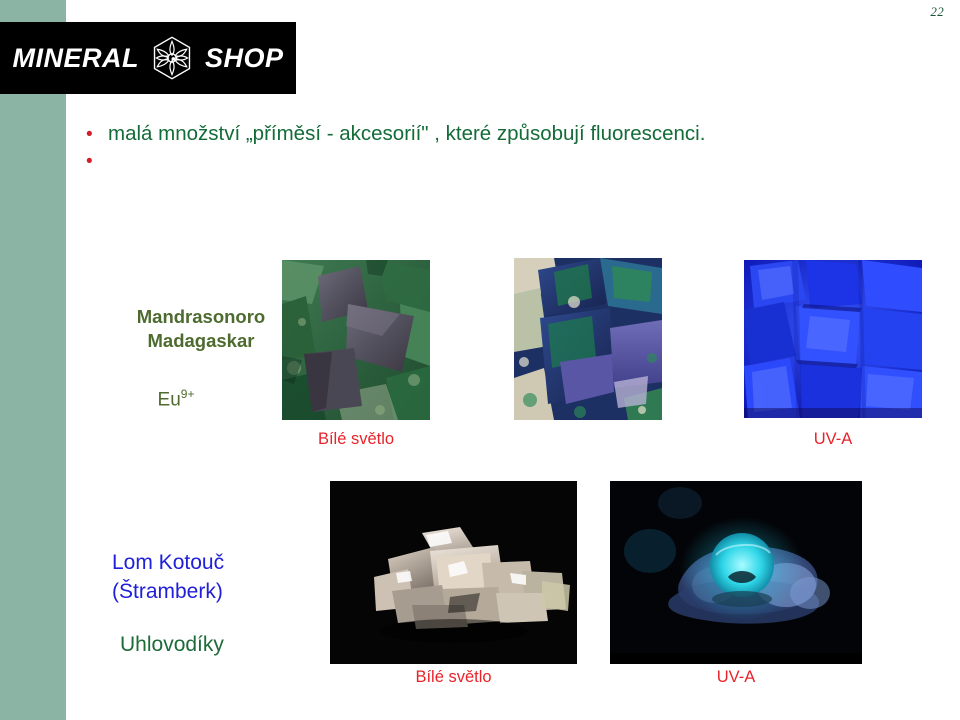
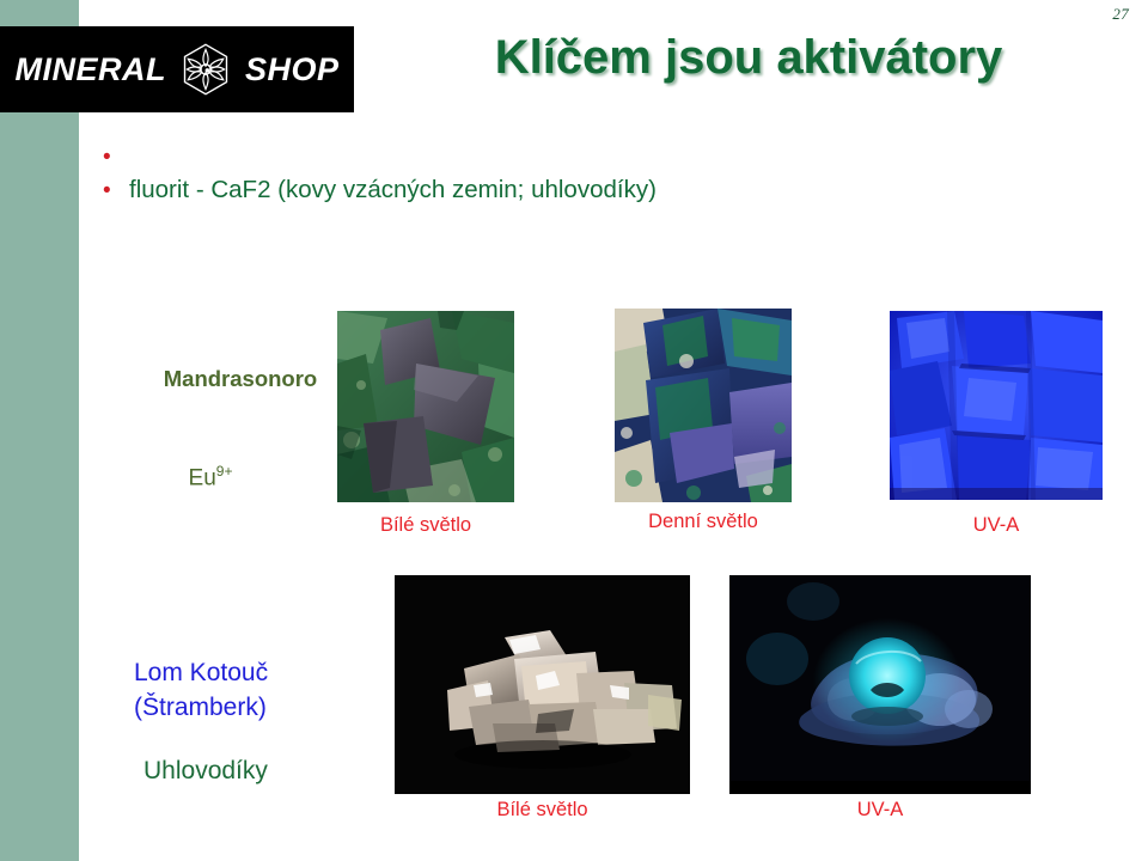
- 22
+ 27
  MINERAL
  SHOP
+ Klíčem jsou aktivátory
  •
- malá množství „příměsí - akcesorií" , které způsobují fluorescenci.
  •
+ fluorit - CaF2 (kovy vzácných zemin; uhlovodíky)
  Mandrasonoro
- Madagaskar
  Eu9+
  Bílé světlo
+ Denní světlo
  UV-A
  Lom Kotouč
  (Štramberk)
  Uhlovodíky
  Bílé světlo
  UV-A
